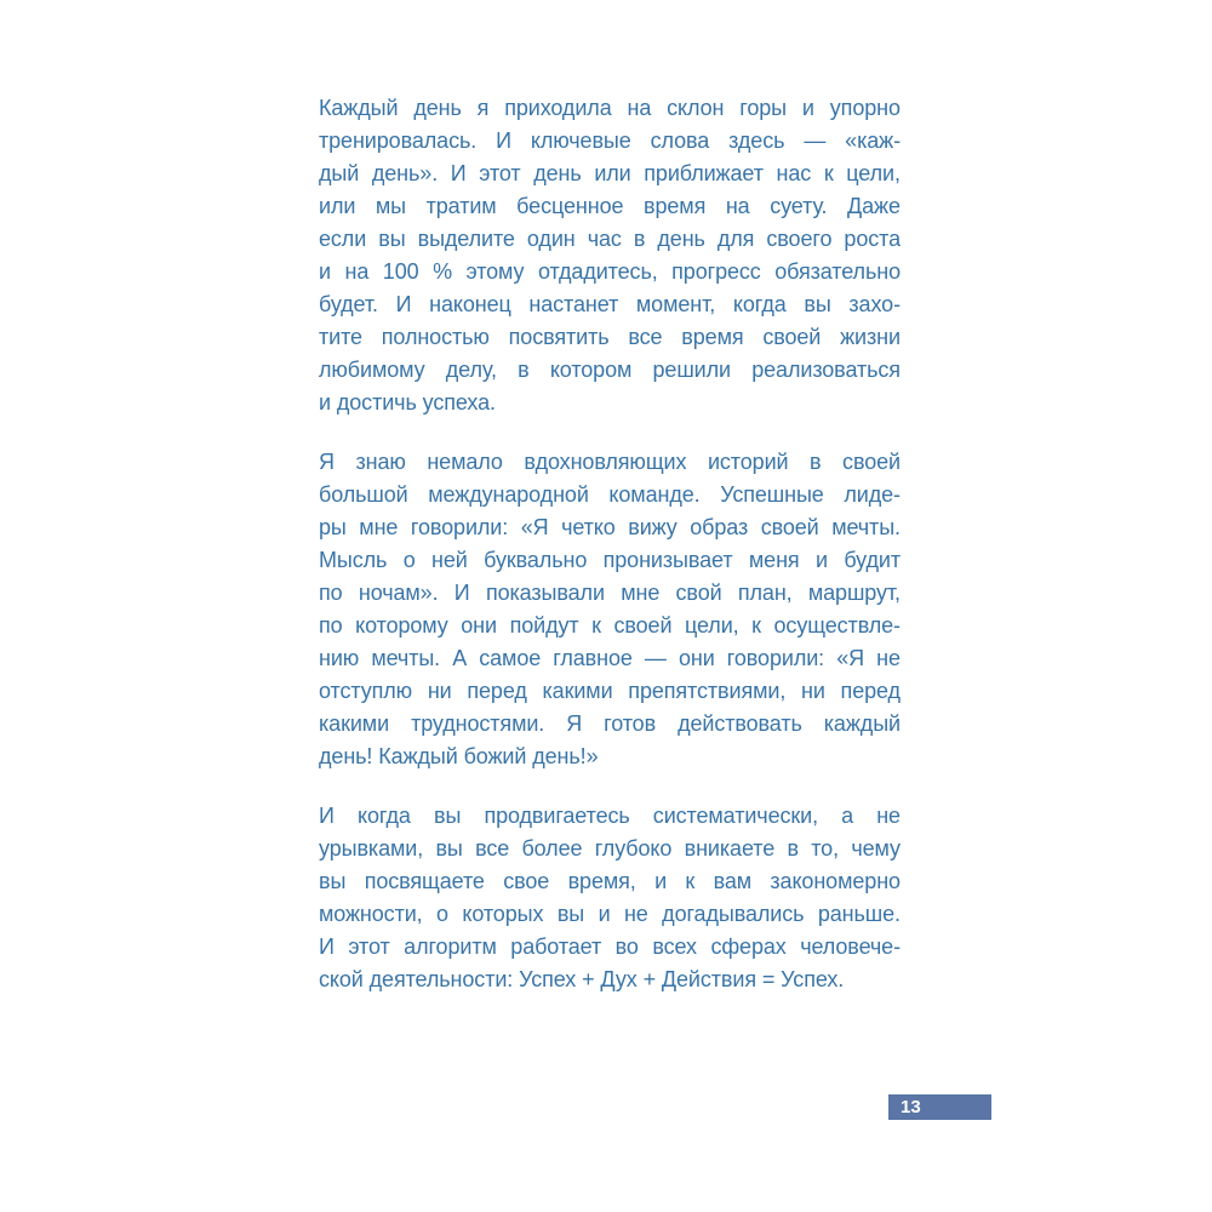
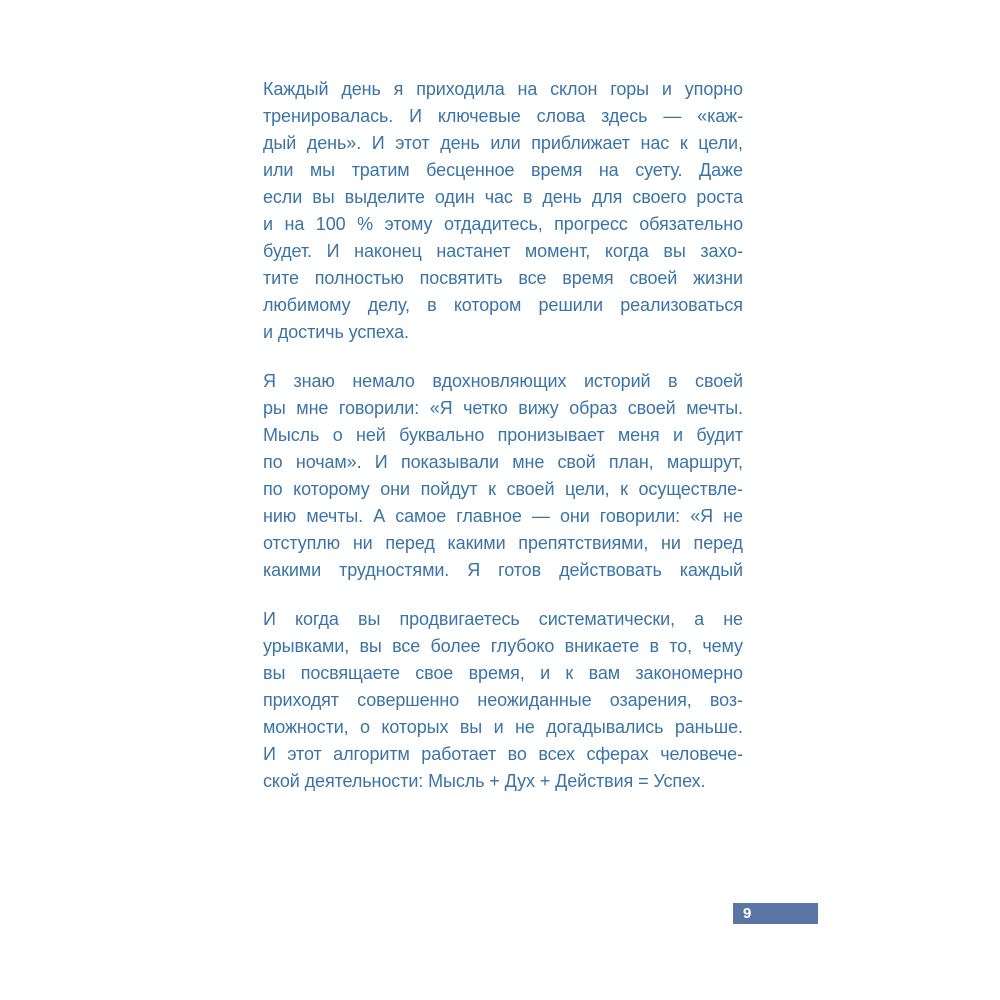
  Каждый
  день
  я
  приходила
  на
  склон
  горы
  и
  упорно
  тренировалась.
  И
  ключевые
  слова
  здесь
  —
  «каж-
  дый
  день».
  И
  этот
  день
  или
  приближает
  нас
  к
  цели,
  или
  мы
  тратим
  бесценное
  время
  на
  суету.
  Даже
  если
  вы
  выделите
  один
  час
  в
  день
  для
  своего
  роста
  и
  на
  100
  %
  этому
  отдадитесь,
  прогресс
  обязательно
  будет.
  И
  наконец
  настанет
  момент,
  когда
  вы
  захо-
  тите
  полностью
  посвятить
  все
  время
  своей
  жизни
  любимому
  делу,
  в
  котором
  решили
  реализоваться
  и достичь успеха.
  Я
  знаю
  немало
  вдохновляющих
  историй
  в
  своей
- большой
- международной
- команде.
- Успешные
- лиде-
  ры
  мне
  говорили:
  «Я
  четко
  вижу
  образ
  своей
  мечты.
  Мысль
  о
  ней
  буквально
  пронизывает
  меня
  и
  будит
  по
  ночам».
  И
  показывали
  мне
  свой
  план,
  маршрут,
  по
  которому
  они
  пойдут
  к
  своей
  цели,
  к
  осуществле-
  нию
  мечты.
  А
  самое
  главное
  —
  они
  говорили:
  «Я
  не
  отступлю
  ни
  перед
  какими
  препятствиями,
  ни
  перед
  какими
  трудностями.
  Я
  готов
  действовать
  каждый
- день! Каждый божий день!»
  И
  когда
  вы
  продвигаетесь
  систематически,
  а
  не
  урывками,
  вы
  все
  более
  глубоко
  вникаете
  в
  то,
  чему
  вы
  посвящаете
  свое
  время,
  и
  к
  вам
  закономерно
+ приходят
+ совершенно
+ неожиданные
+ озарения,
+ воз-
  можности,
  о
  которых
  вы
  и
  не
  догадывались
  раньше.
  И
  этот
  алгоритм
  работает
  во
  всех
  сферах
  человече-
- ской деятельности: Успех + Дух + Действия = Успех.
+ ской деятельности: Мысль + Дух + Действия = Успех.
- 13
+ 9
